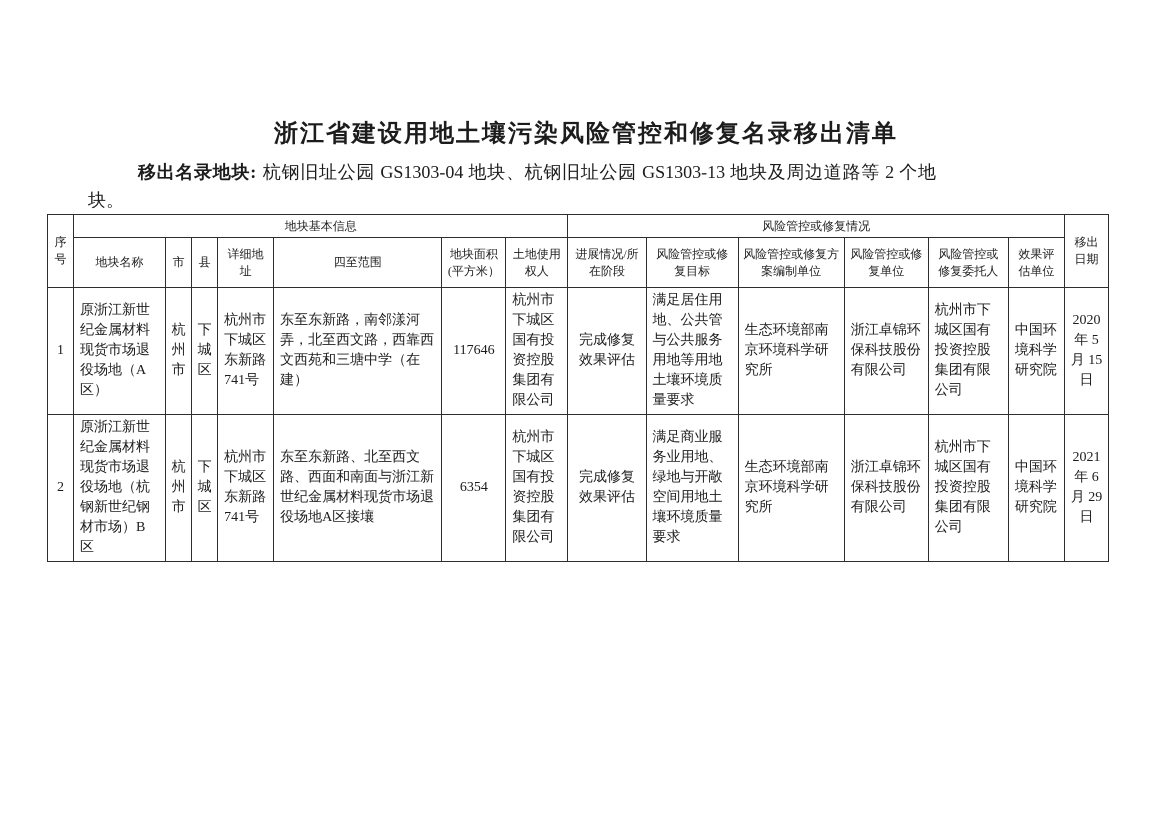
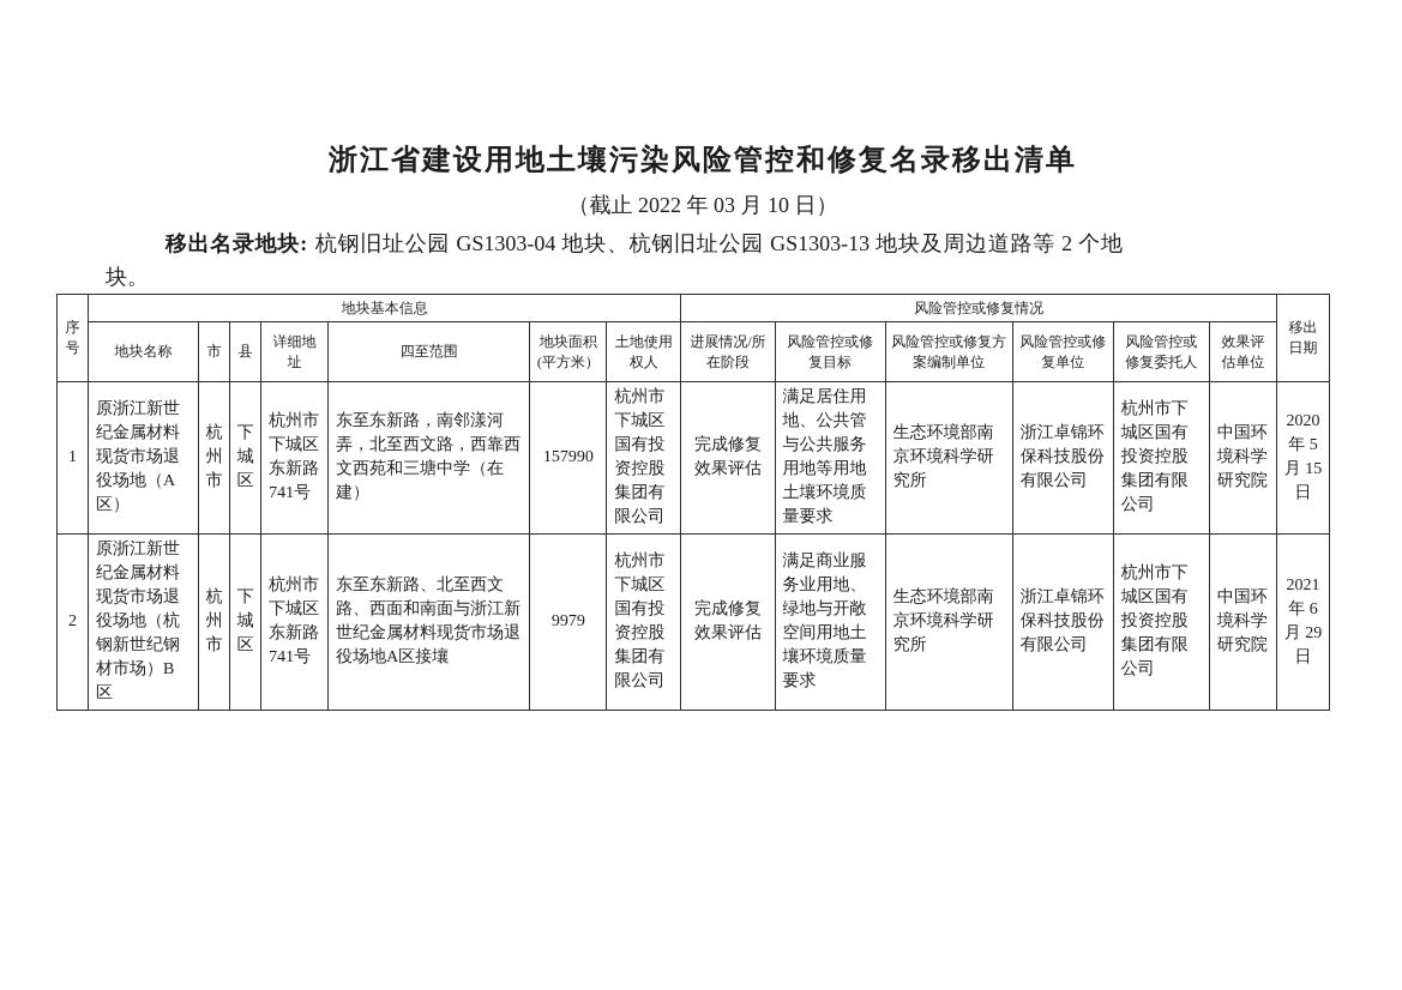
  浙江省建设用地土壤污染风险管控和修复名录移出清单
+ （截止 2022 年 03 月 10 日）
  移出名录地块: 杭钢旧址公园 GS1303-04 地块、杭钢旧址公园 GS1303-13 地块及周边道路等 2 个地块。
  序号	地块基本信息	风险管控或修复情况	移出日期
  地块名称	市	县	详细地址	四至范围	地块面积(平方米）	土地使用权人	进展情况/所在阶段	风险管控或修复目标	风险管控或修复方案编制单位	风险管控或修复单位	风险管控或修复委托人	效果评估单位
- 1	原浙江新世纪金属材料现货市场退役场地（A区）	杭州市	下城区	杭州市下城区东新路741号	东至东新路，南邻漾河弄，北至西文路，西靠西文西苑和三塘中学（在建）	117646	杭州市下城区国有投资控股集团有限公司	完成修复效果评估	满足居住用地、公共管与公共服务用地等用地土壤环境质量要求	生态环境部南京环境科学研究所	浙江卓锦环保科技股份有限公司	杭州市下城区国有投资控股集团有限公司	中国环境科学研究院	2020 年 5 月 15 日
+ 1	原浙江新世纪金属材料现货市场退役场地（A区）	杭州市	下城区	杭州市下城区东新路741号	东至东新路，南邻漾河弄，北至西文路，西靠西文西苑和三塘中学（在建）	157990	杭州市下城区国有投资控股集团有限公司	完成修复效果评估	满足居住用地、公共管与公共服务用地等用地土壤环境质量要求	生态环境部南京环境科学研究所	浙江卓锦环保科技股份有限公司	杭州市下城区国有投资控股集团有限公司	中国环境科学研究院	2020 年 5 月 15 日
- 2	原浙江新世纪金属材料现货市场退役场地（杭钢新世纪钢材市场）B区	杭州市	下城区	杭州市下城区东新路741号	东至东新路、北至西文路、西面和南面与浙江新世纪金属材料现货市场退役场地A区接壤	6354	杭州市下城区国有投资控股集团有限公司	完成修复效果评估	满足商业服务业用地、绿地与开敞空间用地土壤环境质量要求	生态环境部南京环境科学研究所	浙江卓锦环保科技股份有限公司	杭州市下城区国有投资控股集团有限公司	中国环境科学研究院	2021 年 6 月 29 日
+ 2	原浙江新世纪金属材料现货市场退役场地（杭钢新世纪钢材市场）B区	杭州市	下城区	杭州市下城区东新路741号	东至东新路、北至西文路、西面和南面与浙江新世纪金属材料现货市场退役场地A区接壤	9979	杭州市下城区国有投资控股集团有限公司	完成修复效果评估	满足商业服务业用地、绿地与开敞空间用地土壤环境质量要求	生态环境部南京环境科学研究所	浙江卓锦环保科技股份有限公司	杭州市下城区国有投资控股集团有限公司	中国环境科学研究院	2021 年 6 月 29 日
